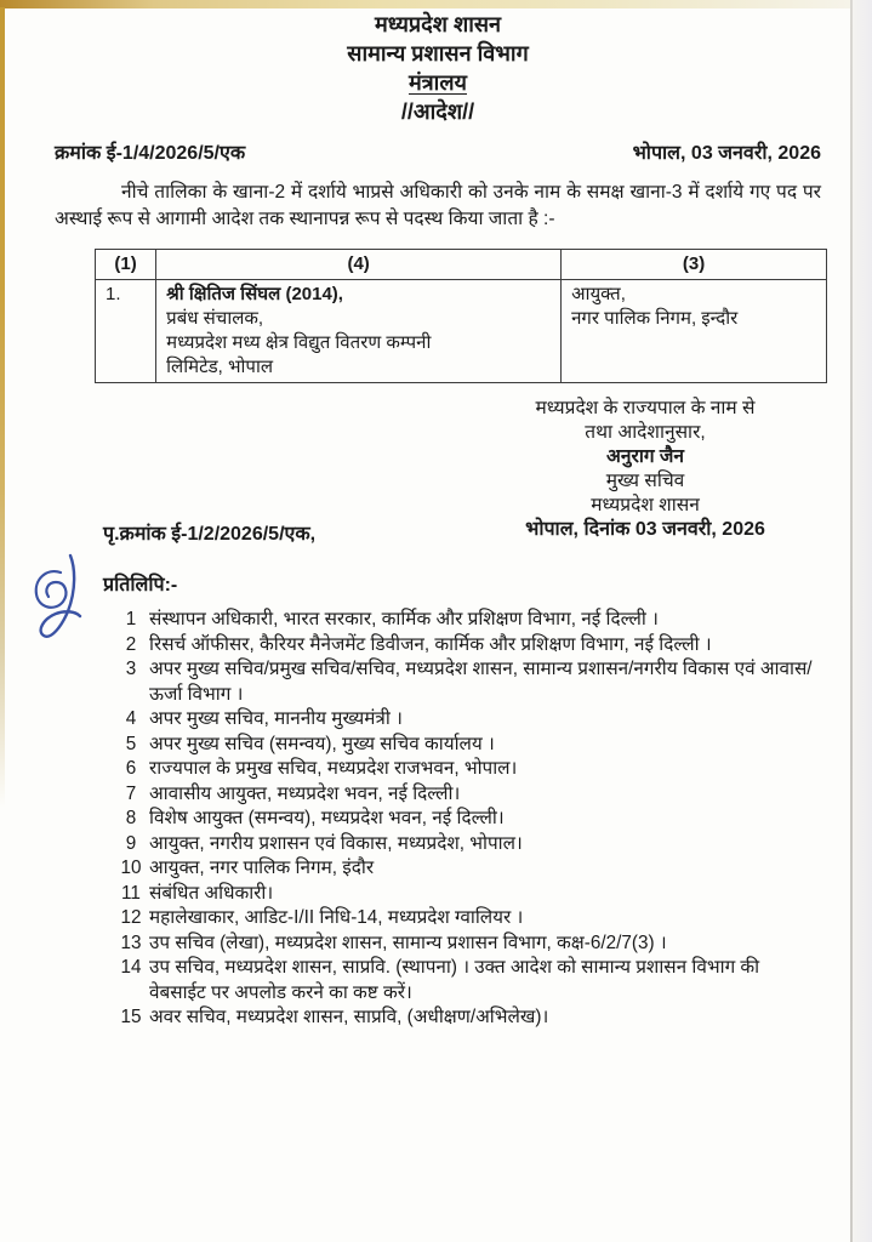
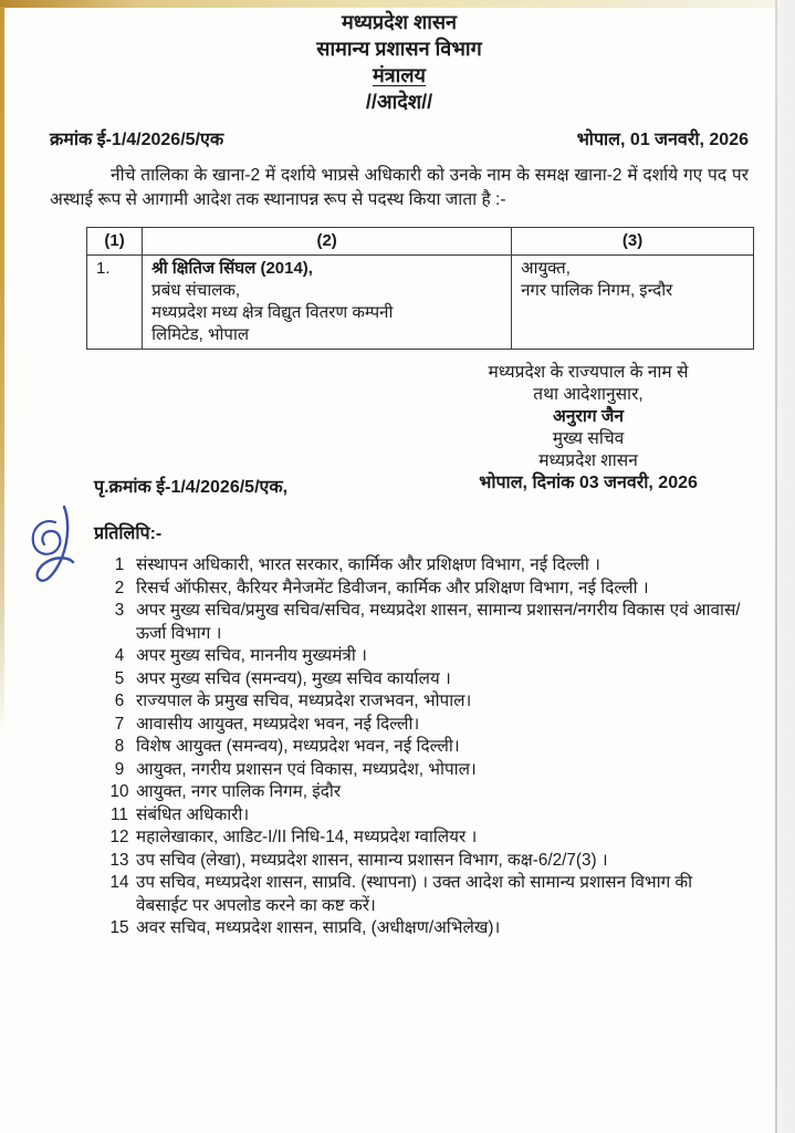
  मध्यप्रदेश शासन
  सामान्य प्रशासन विभाग
  मंत्रालय
  //आदेश//
  क्रमांक ई-1/4/2026/5/एक
- भोपाल, 03 जनवरी, 2026
+ भोपाल, 01 जनवरी, 2026
- नीचे तालिका के खाना-2 में दर्शाये भाप्रसे अधिकारी को उनके नाम के समक्ष खाना-3 में दर्शाये गए पद पर अस्थाई रूप से आगामी आदेश तक स्थानापन्न रूप से पदस्थ किया जाता है :-
+ नीचे तालिका के खाना-2 में दर्शाये भाप्रसे अधिकारी को उनके नाम के समक्ष खाना-2 में दर्शाये गए पद पर अस्थाई रूप से आगामी आदेश तक स्थानापन्न रूप से पदस्थ किया जाता है :-
- (1)	(4)	(3)
+ (1)	(2)	(3)
  1.	श्री क्षितिज सिंघल (2014), प्रबंध संचालक, मध्यप्रदेश मध्य क्षेत्र विद्युत वितरण कम्पनी लिमिटेड, भोपाल	आयुक्त, नगर पालिक निगम, इन्दौर
  मध्यप्रदेश के राज्यपाल के नाम से
  तथा आदेशानुसार,
  अनुराग जैन
  मुख्य सचिव
  मध्यप्रदेश शासन
  भोपाल, दिनांक 03 जनवरी, 2026
- पृ.क्रमांक ई-1/2/2026/5/एक,
+ पृ.क्रमांक ई-1/4/2026/5/एक,
  प्रतिलिपि:-
  1
  संस्थापन अधिकारी, भारत सरकार, कार्मिक और प्रशिक्षण विभाग, नई दिल्ली ।
  2
  रिसर्च ऑफीसर, कैरियर मैनेजमेंट डिवीजन, कार्मिक और प्रशिक्षण विभाग, नई दिल्ली ।
  3
  अपर मुख्य सचिव/प्रमुख सचिव/सचिव, मध्यप्रदेश शासन, सामान्य प्रशासन/नगरीय विकास एवं आवास/ऊर्जा विभाग ।
  4
  अपर मुख्य सचिव, माननीय मुख्यमंत्री ।
  5
  अपर मुख्य सचिव (समन्वय), मुख्य सचिव कार्यालय ।
  6
  राज्यपाल के प्रमुख सचिव, मध्यप्रदेश राजभवन, भोपाल।
  7
  आवासीय आयुक्त, मध्यप्रदेश भवन, नई दिल्ली।
  8
  विशेष आयुक्त (समन्वय), मध्यप्रदेश भवन, नई दिल्ली।
  9
  आयुक्त, नगरीय प्रशासन एवं विकास, मध्यप्रदेश, भोपाल।
  10
  आयुक्त, नगर पालिक निगम, इंदौर
  11
  संबंधित अधिकारी।
  12
  महालेखाकार, आडिट-I/II निधि-14, मध्यप्रदेश ग्वालियर ।
  13
  उप सचिव (लेखा), मध्यप्रदेश शासन, सामान्य प्रशासन विभाग, कक्ष-6/2/7(3) ।
  14
  उप सचिव, मध्यप्रदेश शासन, साप्रवि. (स्थापना) । उक्त आदेश को सामान्य प्रशासन विभाग की वेबसाईट पर अपलोड करने का कष्ट करें।
  15
  अवर सचिव, मध्यप्रदेश शासन, साप्रवि, (अधीक्षण/अभिलेख)।
